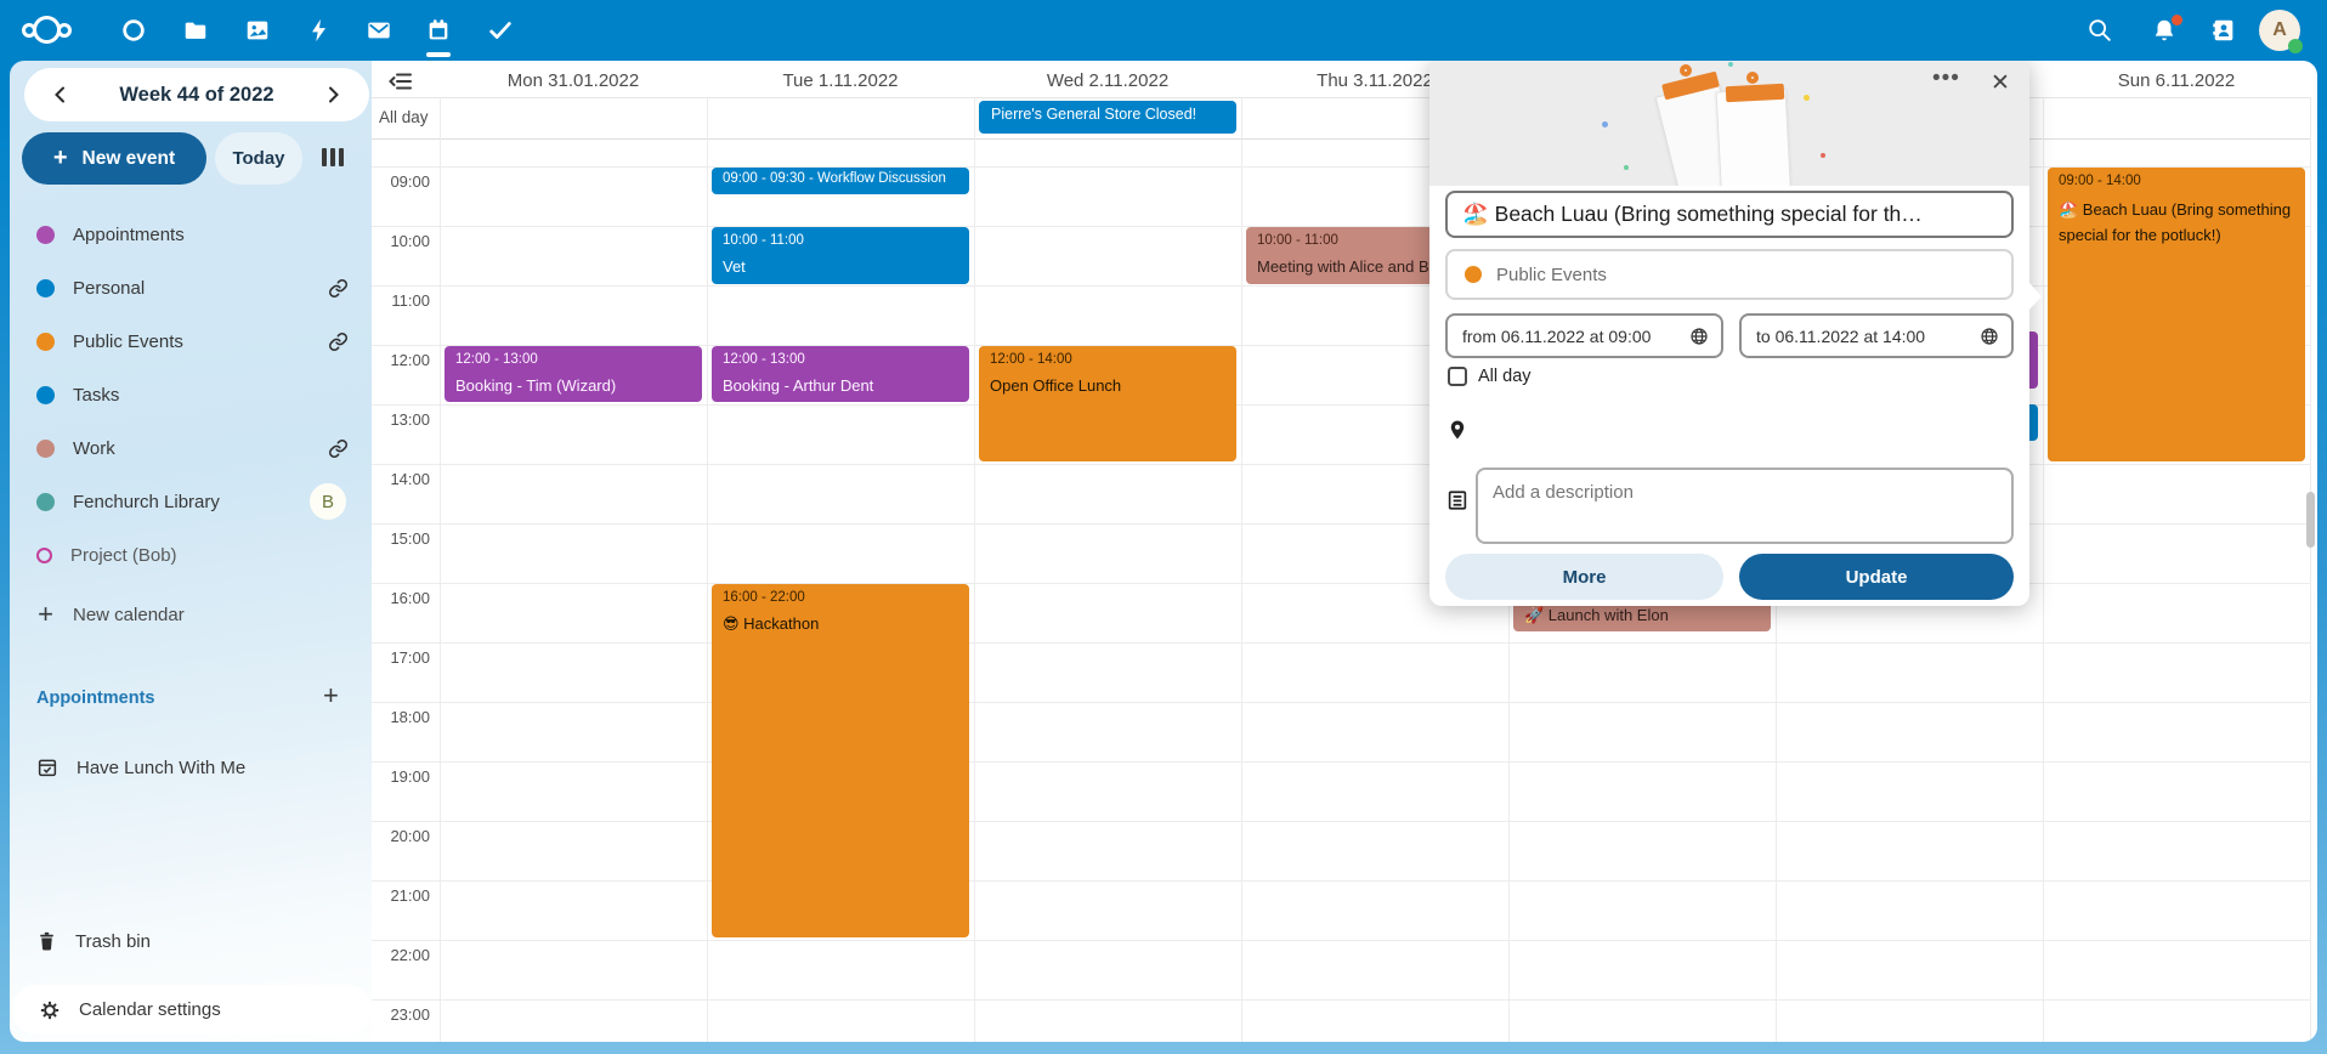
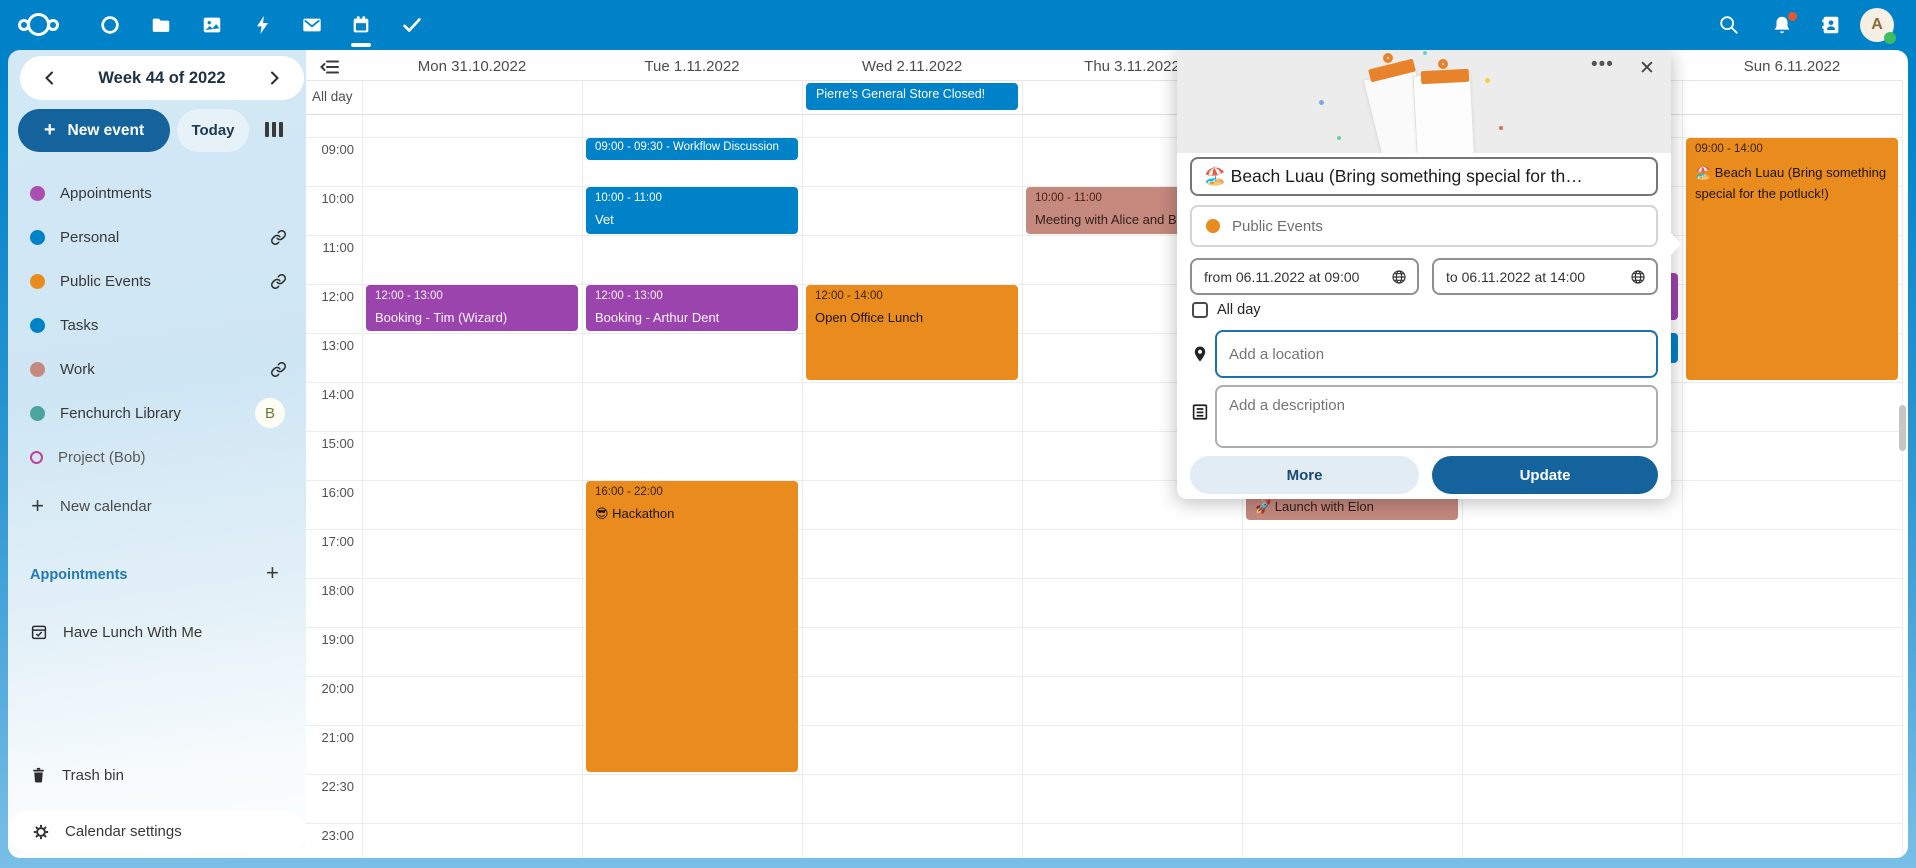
  A
  Week 44 of 2022
  +
  New event
  Today
  Appointments
  Personal
  Public Events
  Tasks
  Work
  Fenchurch Library
  B
  Project (Bob)
  +
  New calendar
  Appointments
  +
  Have Lunch With Me
  Trash bin
  Calendar settings
- Mon 31.01.2022
+ Mon 31.10.2022
  Tue 1.11.2022
  Wed 2.11.2022
  Thu 3.11.2022
  Sun 6.11.2022
  All day
  09:00
  10:00
  11:00
  12:00
  13:00
  14:00
  15:00
  16:00
  17:00
  18:00
  19:00
  20:00
  21:00
- 22:00
+ 22:30
  23:00
  Pierre's General Store Closed!
  12:00 - 13:00
  Booking - Tim (Wizard)
  09:00 - 09:30 - Workflow Discussion
  10:00 - 11:00
  Vet
  12:00 - 13:00
  Booking - Arthur Dent
  16:00 - 22:00
  😎 Hackathon
  12:00 - 14:00
  Open Office Lunch
  10:00 - 11:00
  Meeting with Alice and B
  🚀 Launch with Elon
  09:00 - 14:00
  🏖️ Beach Luau (Bring something special for the potluck!)
  •••
  ✕
  🏖️ Beach Luau (Bring something special for th…
  Public Events
  from 06.11.2022 at 09:00
  to 06.11.2022 at 14:00
  All day
+ Add a location
  Add a description
  More
  Update
